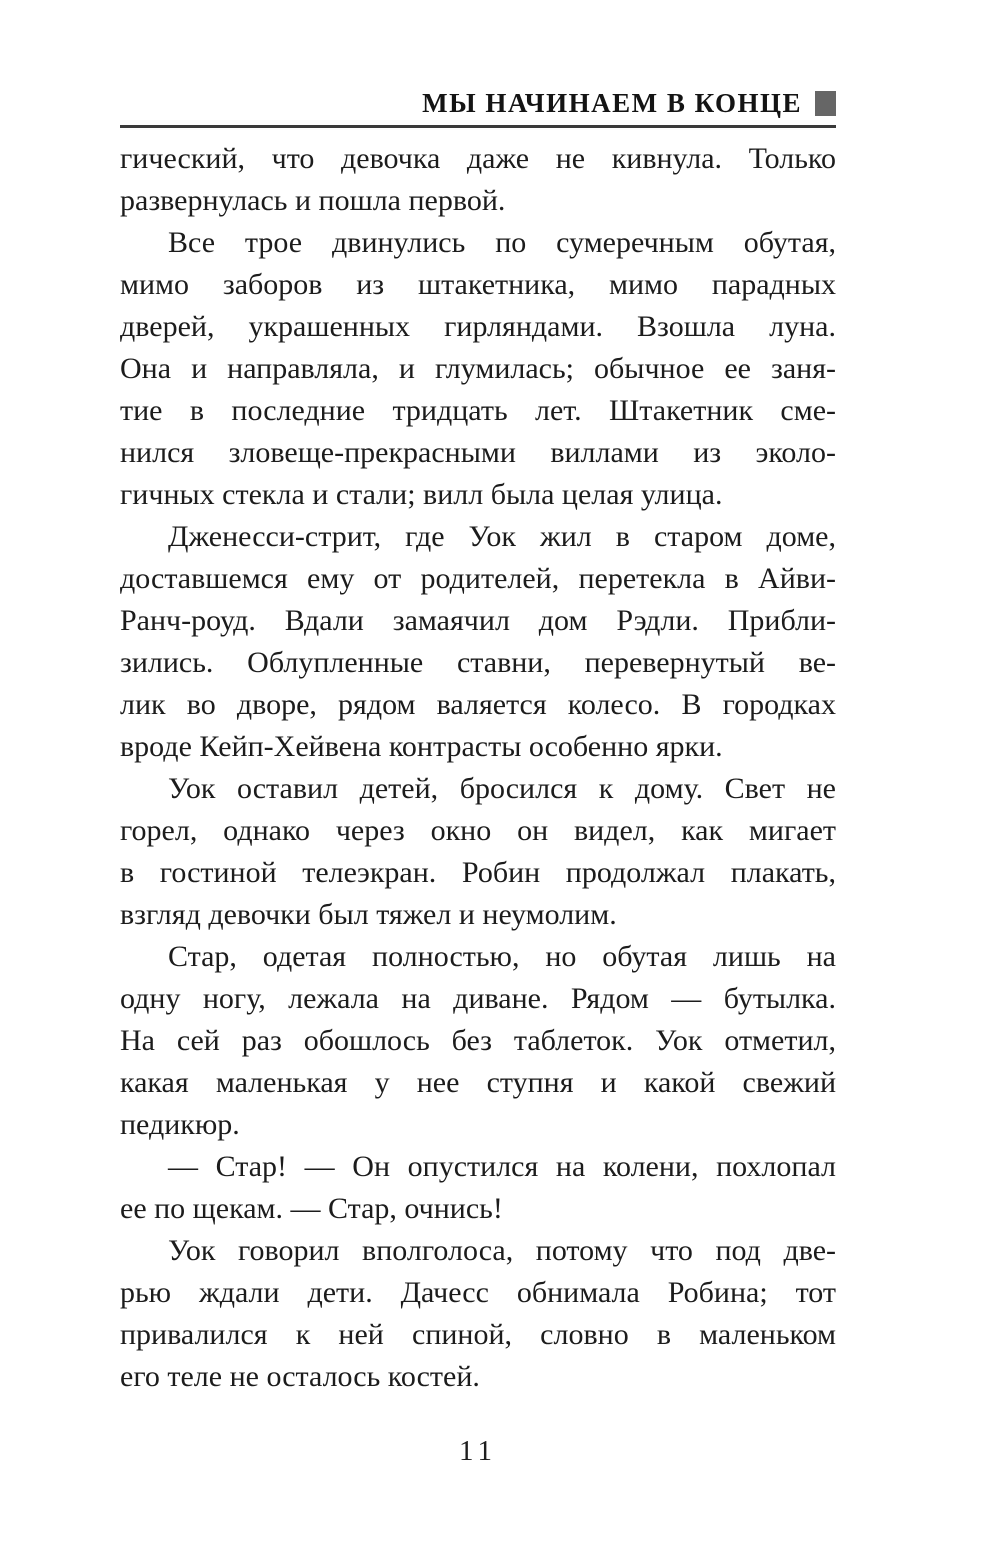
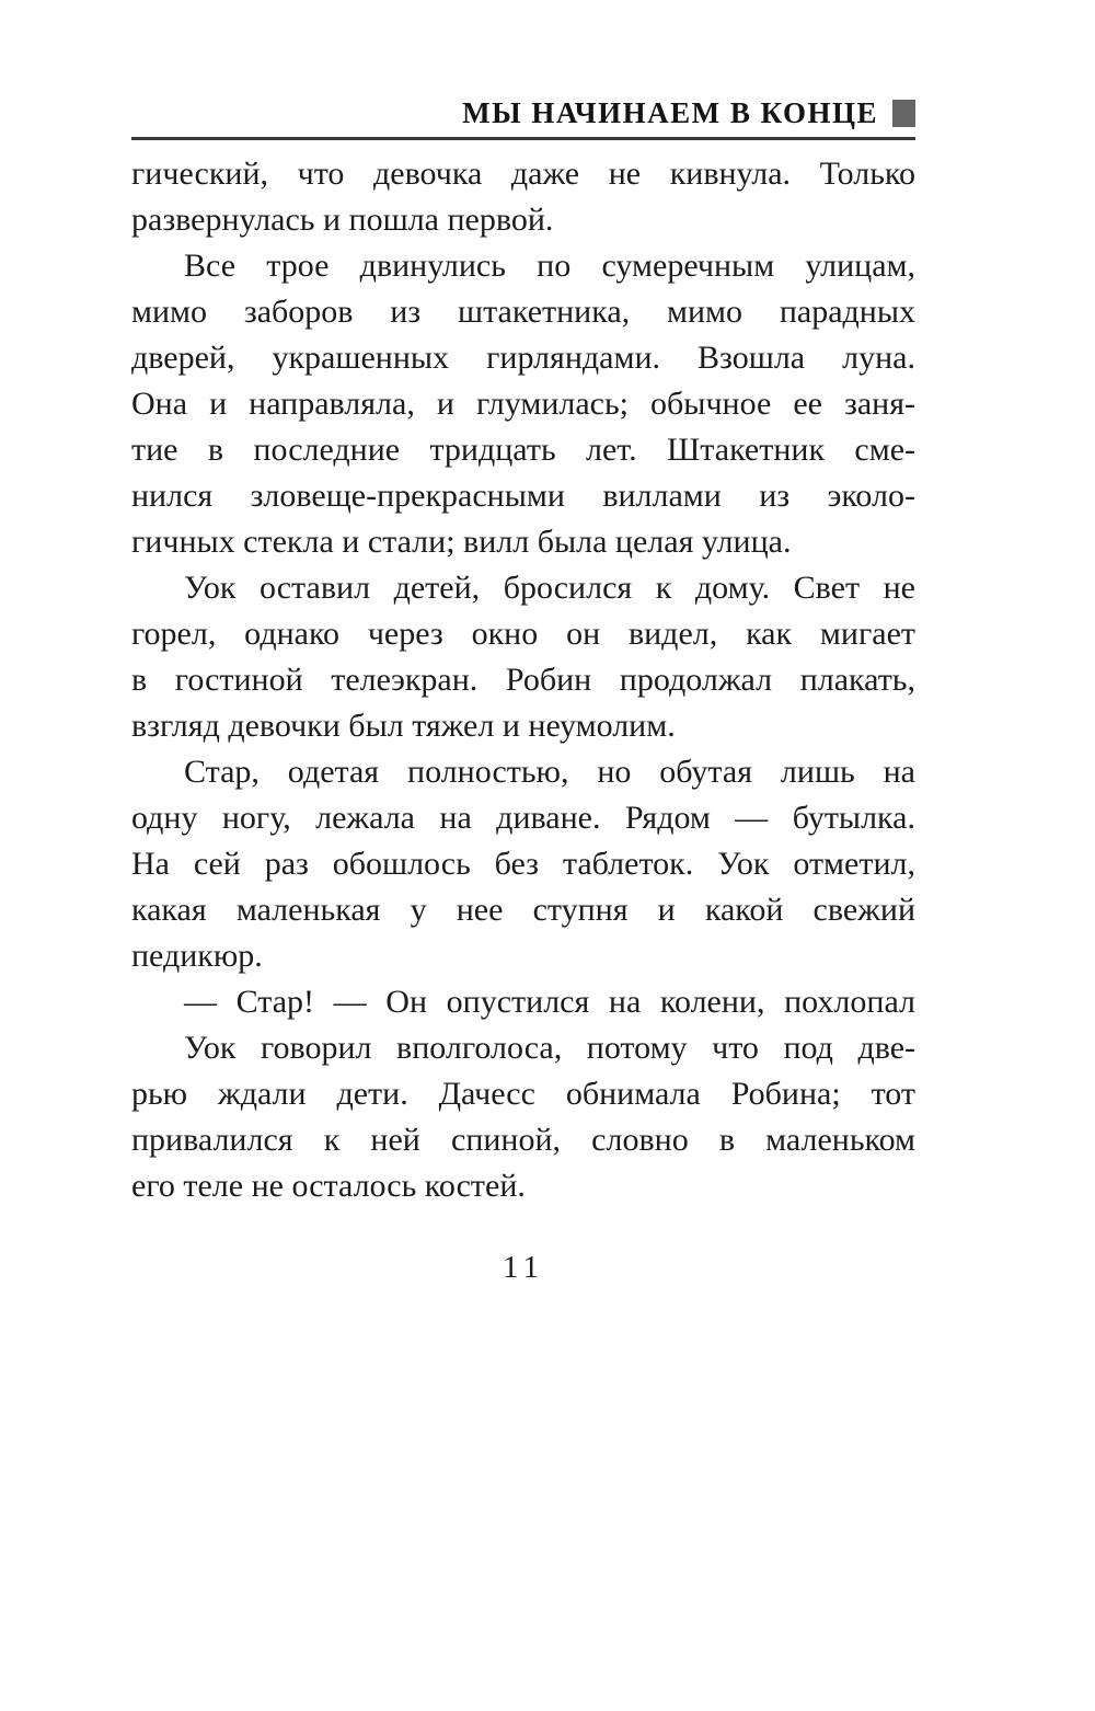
  МЫ НАЧИНАЕМ В КОНЦЕ
  гический, что девочка даже не кивнула. Только
  развернулась и пошла первой.
- Все трое двинулись по сумеречным обутая,
+ Все трое двинулись по сумеречным улицам,
  мимо заборов из штакетника, мимо парадных
  дверей, украшенных гирляндами. Взошла луна.
  Она и направляла, и глумилась; обычное ее заня-
  тие в последние тридцать лет. Штакетник сме-
  нился зловеще-прекрасными виллами из эколо-
  гичных стекла и стали; вилл была целая улица.
- Дженесси-стрит, где Уок жил в старом доме,
- доставшемся ему от родителей, перетекла в Айви-
- Ранч-роуд. Вдали замаячил дом Рэдли. Прибли-
- зились. Облупленные ставни, перевернутый ве-
- лик во дворе, рядом валяется колесо. В городках
- вроде Кейп-Хейвена контрасты особенно ярки.
  Уок оставил детей, бросился к дому. Свет не
  горел, однако через окно он видел, как мигает
  в гостиной телеэкран. Робин продолжал плакать,
  взгляд девочки был тяжел и неумолим.
  Стар, одетая полностью, но обутая лишь на
  одну ногу, лежала на диване. Рядом — бутылка.
  На сей раз обошлось без таблеток. Уок отметил,
  какая маленькая у нее ступня и какой свежий
  педикюр.
  — Стар! — Он опустился на колени, похлопал
- ее по щекам. — Стар, очнись!
  Уок говорил вполголоса, потому что под две-
  рью ждали дети. Дачесс обнимала Робина; тот
  привалился к ней спиной, словно в маленьком
  его теле не осталось костей.
  11
